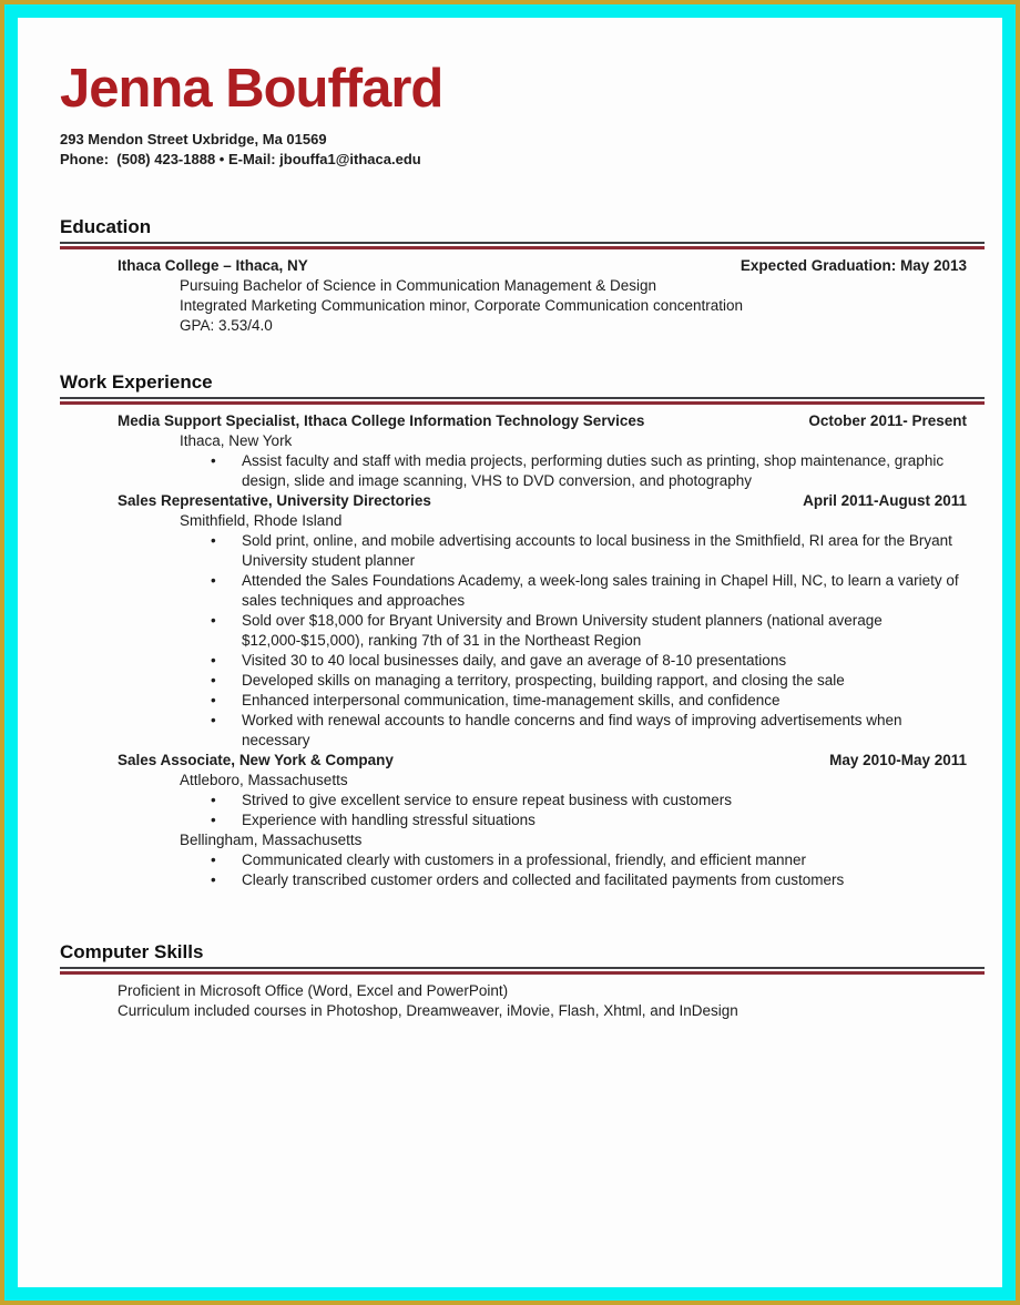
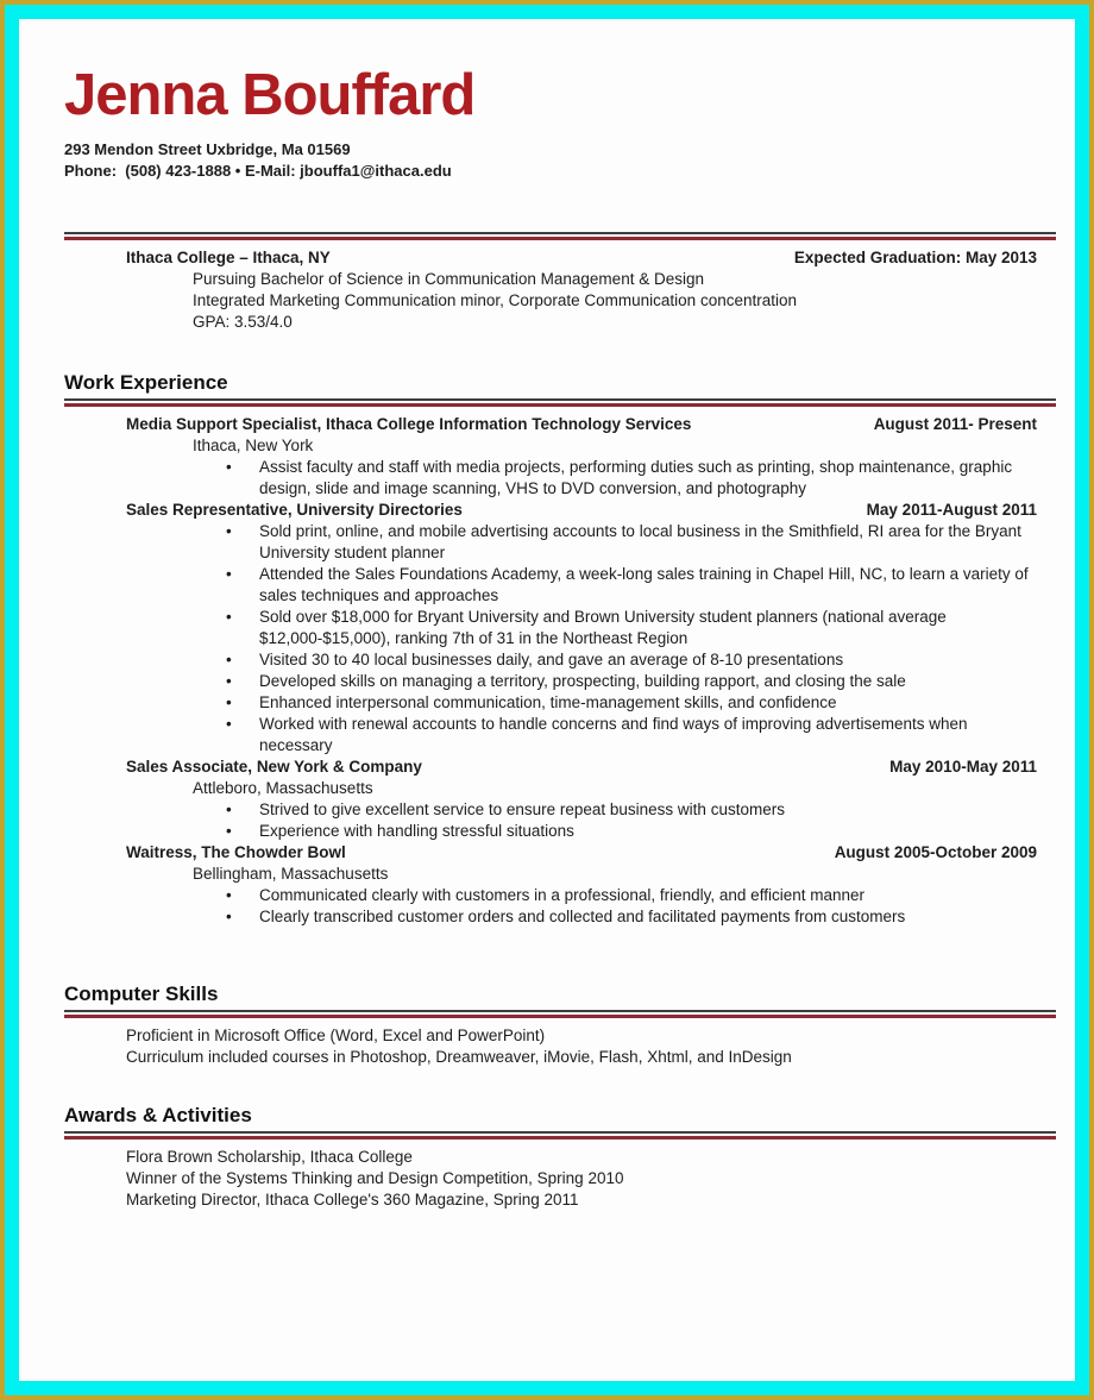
  Jenna Bouffard
  293 Mendon Street Uxbridge, Ma 01569
  Phone: (508) 423-1888 • E-Mail: jbouffa1@ithaca.edu
- Education
  Ithaca College – Ithaca, NY
  Expected Graduation: May 2013
  Pursuing Bachelor of Science in Communication Management & Design
  Integrated Marketing Communication minor, Corporate Communication concentration
  GPA: 3.53/4.0
  Work Experience
  Media Support Specialist, Ithaca College Information Technology Services
- October 2011- Present
+ August 2011- Present
  Ithaca, New York
  •
  Assist faculty and staff with media projects, performing duties such as printing, shop maintenance, graphic design, slide and image scanning, VHS to DVD conversion, and photography
  Sales Representative, University Directories
- April 2011-August 2011
+ May 2011-August 2011
- Smithfield, Rhode Island
  •
  Sold print, online, and mobile advertising accounts to local business in the Smithfield, RI area for the Bryant University student planner
  •
  Attended the Sales Foundations Academy, a week-long sales training in Chapel Hill, NC, to learn a variety of sales techniques and approaches
  •
  Sold over $18,000 for Bryant University and Brown University student planners (national average $12,000-$15,000), ranking 7th of 31 in the Northeast Region
  •
  Visited 30 to 40 local businesses daily, and gave an average of 8-10 presentations
  •
  Developed skills on managing a territory, prospecting, building rapport, and closing the sale
  •
  Enhanced interpersonal communication, time-management skills, and confidence
  •
  Worked with renewal accounts to handle concerns and find ways of improving advertisements when necessary
  Sales Associate, New York & Company
  May 2010-May 2011
  Attleboro, Massachusetts
  •
  Strived to give excellent service to ensure repeat business with customers
  •
  Experience with handling stressful situations
+ Waitress, The Chowder Bowl
+ August 2005-October 2009
  Bellingham, Massachusetts
  •
  Communicated clearly with customers in a professional, friendly, and efficient manner
  •
  Clearly transcribed customer orders and collected and facilitated payments from customers
  Computer Skills
  Proficient in Microsoft Office (Word, Excel and PowerPoint)
  Curriculum included courses in Photoshop, Dreamweaver, iMovie, Flash, Xhtml, and InDesign
+ Awards & Activities
+ Flora Brown Scholarship, Ithaca College
+ Winner of the Systems Thinking and Design Competition, Spring 2010
+ Marketing Director, Ithaca College's 360 Magazine, Spring 2011
